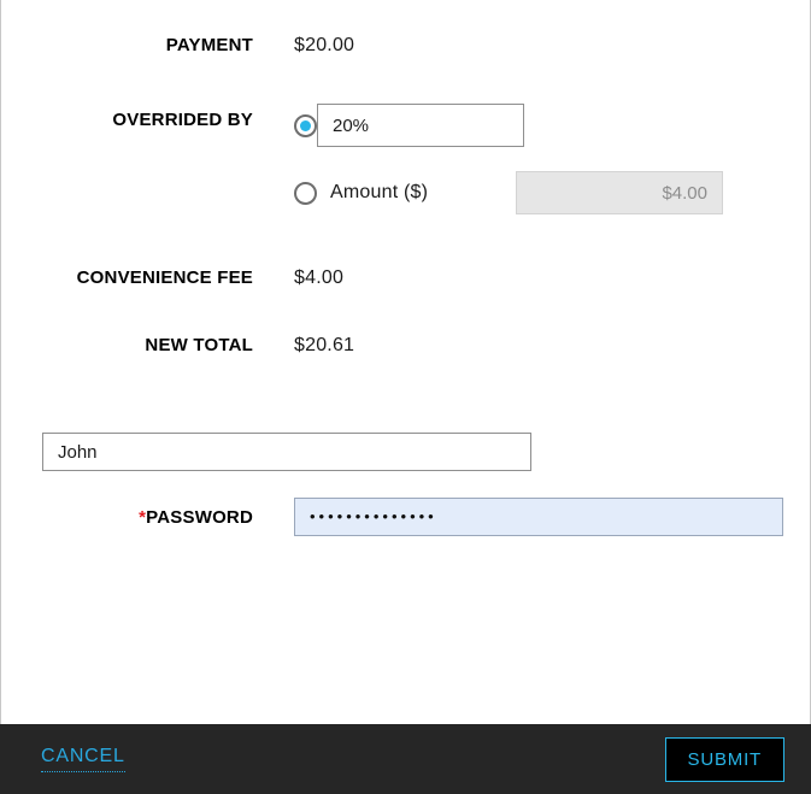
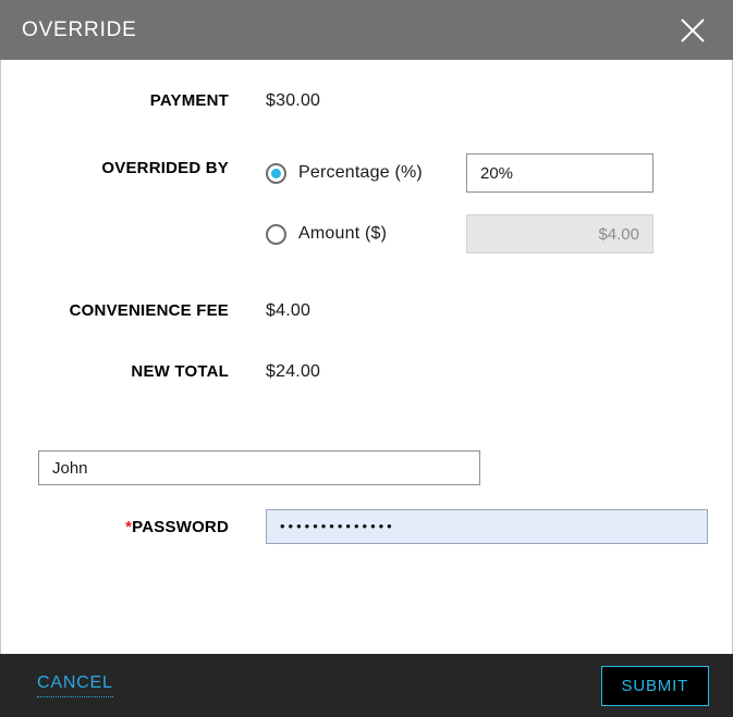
+ OVERRIDE
  PAYMENT
- $20.00
+ $30.00
  OVERRIDED BY
+ Percentage (%)
  20%
  Amount ($)
  $4.00
  CONVENIENCE FEE
  $4.00
  NEW TOTAL
- $20.61
+ $24.00
  John
  *PASSWORD
  ••••••••••••••
  CANCEL
  SUBMIT
